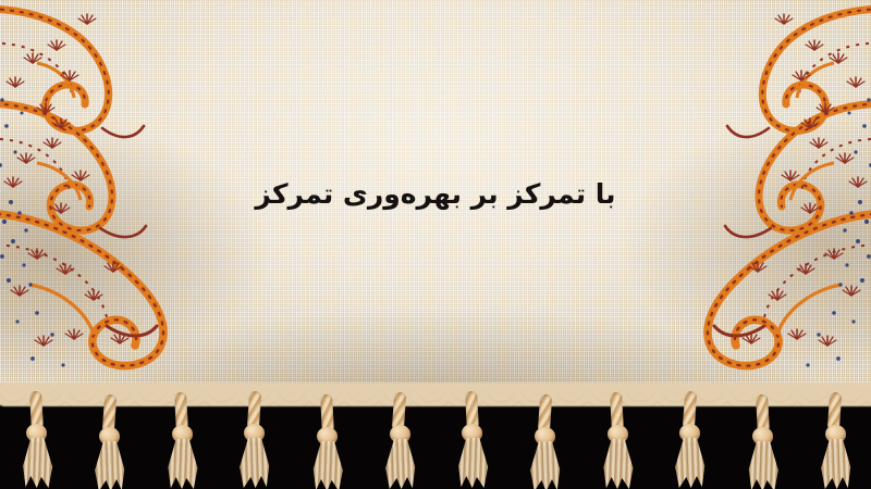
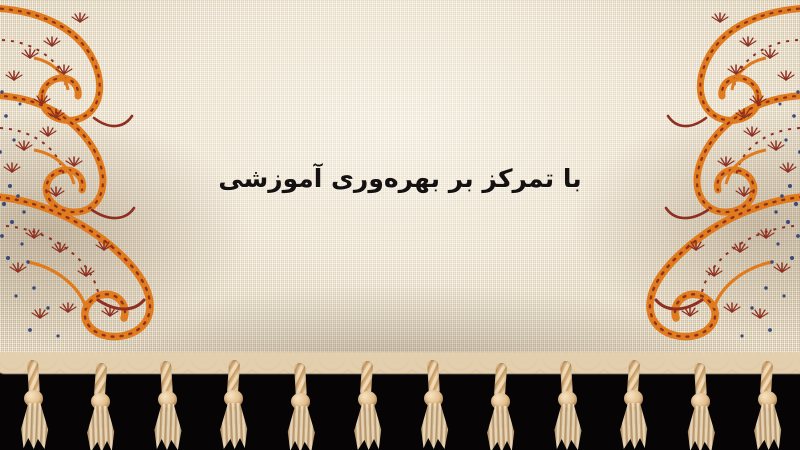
- با تمرکز بر بهره‌وری تمرکز
+ با تمرکز بر بهره‌وری آموزشی
